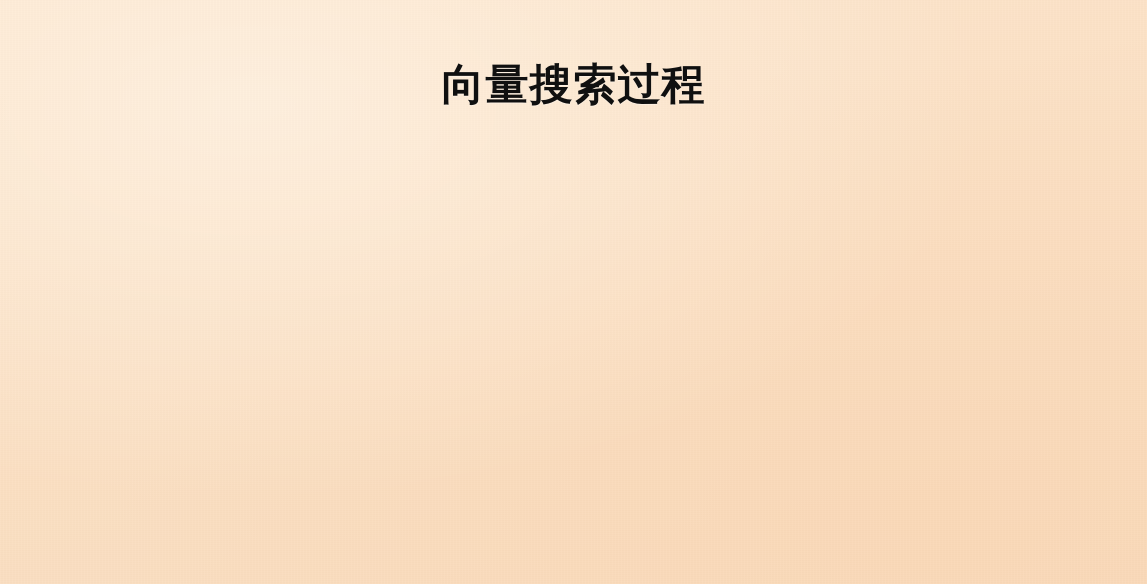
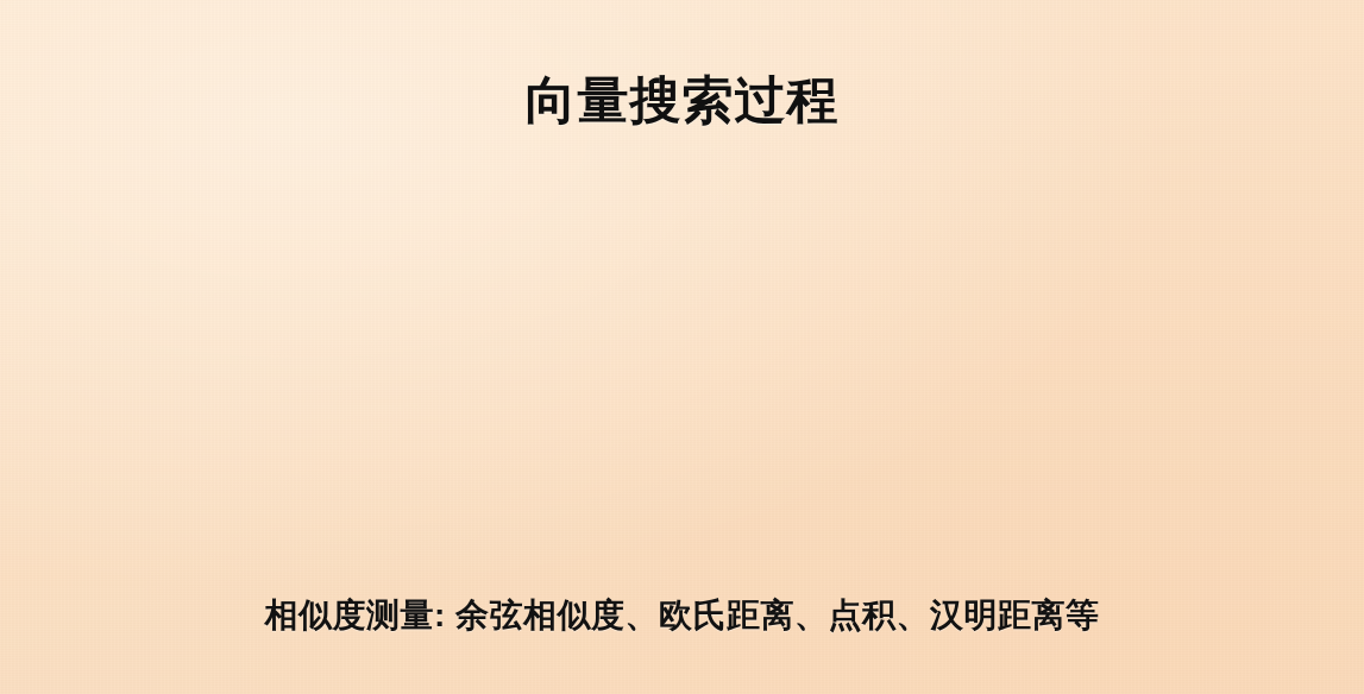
  向量搜索过程
+ 相似度测量: 余弦相似度、欧氏距离、点积、汉明距离等
